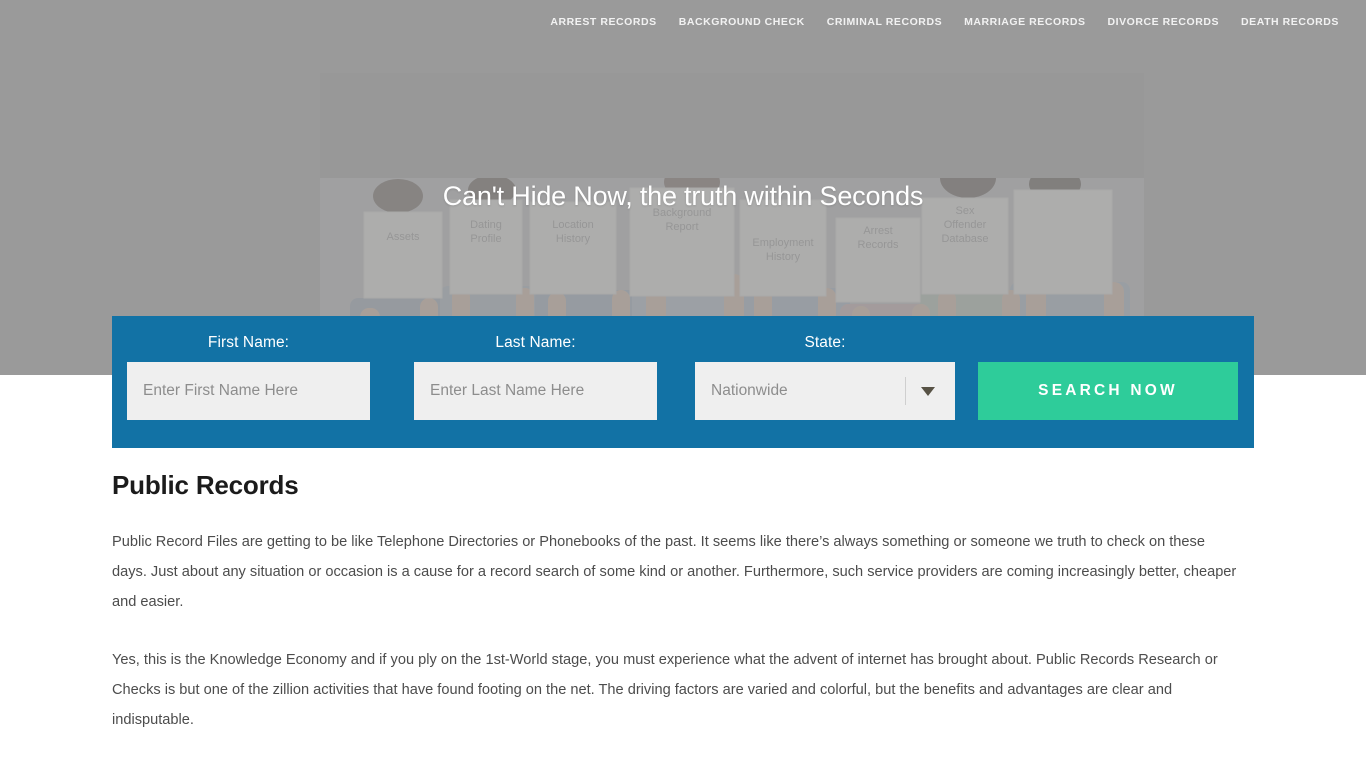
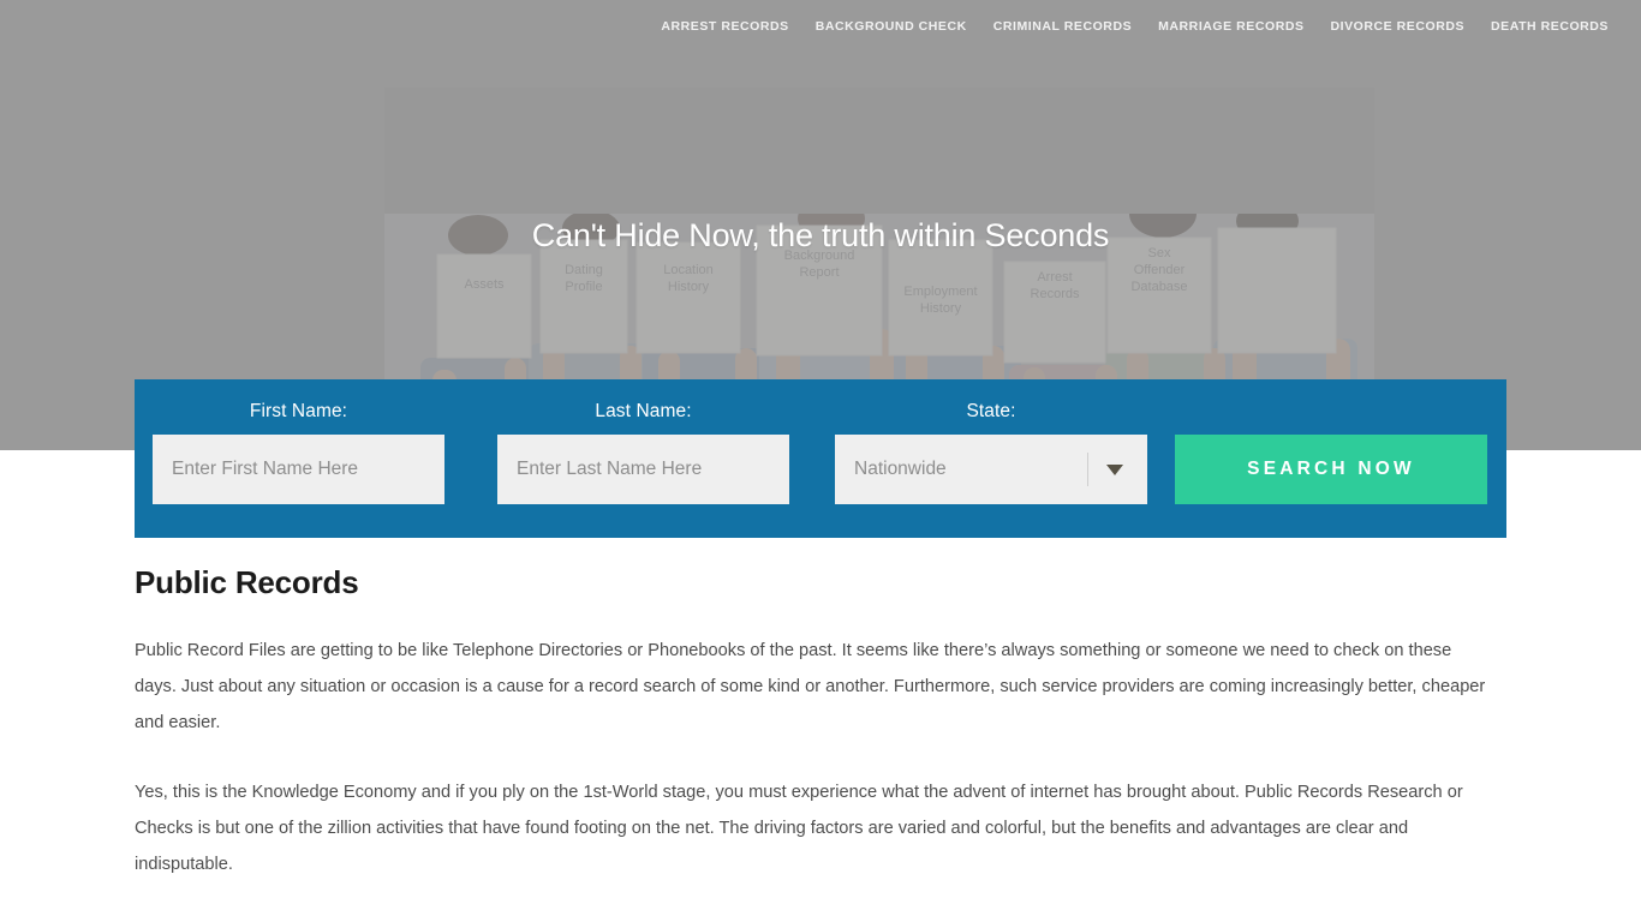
  Can't Hide Now, the truth within Seconds
  ARREST RECORDS
  BACKGROUND CHECK
  CRIMINAL RECORDS
  MARRIAGE RECORDS
  DIVORCE RECORDS
  DEATH RECORDS
  First Name:
  Enter First Name Here
  Last Name:
  Enter Last Name Here
  State:
  Nationwide
  SEARCH NOW
  Public Records
- Public Record Files are getting to be like Telephone Directories or Phonebooks of the past. It seems like there’s always something or someone we truth to check on these days. Just about any situation or occasion is a cause for a record search of some kind or another. Furthermore, such service providers are coming increasingly better, cheaper and easier.
+ Public Record Files are getting to be like Telephone Directories or Phonebooks of the past. It seems like there’s always something or someone we need to check on these days. Just about any situation or occasion is a cause for a record search of some kind or another. Furthermore, such service providers are coming increasingly better, cheaper and easier.
  Yes, this is the Knowledge Economy and if you ply on the 1st-World stage, you must experience what the advent of internet has brought about. Public Records Research or Checks is but one of the zillion activities that have found footing on the net. The driving factors are varied and colorful, but the benefits and advantages are clear and indisputable.
